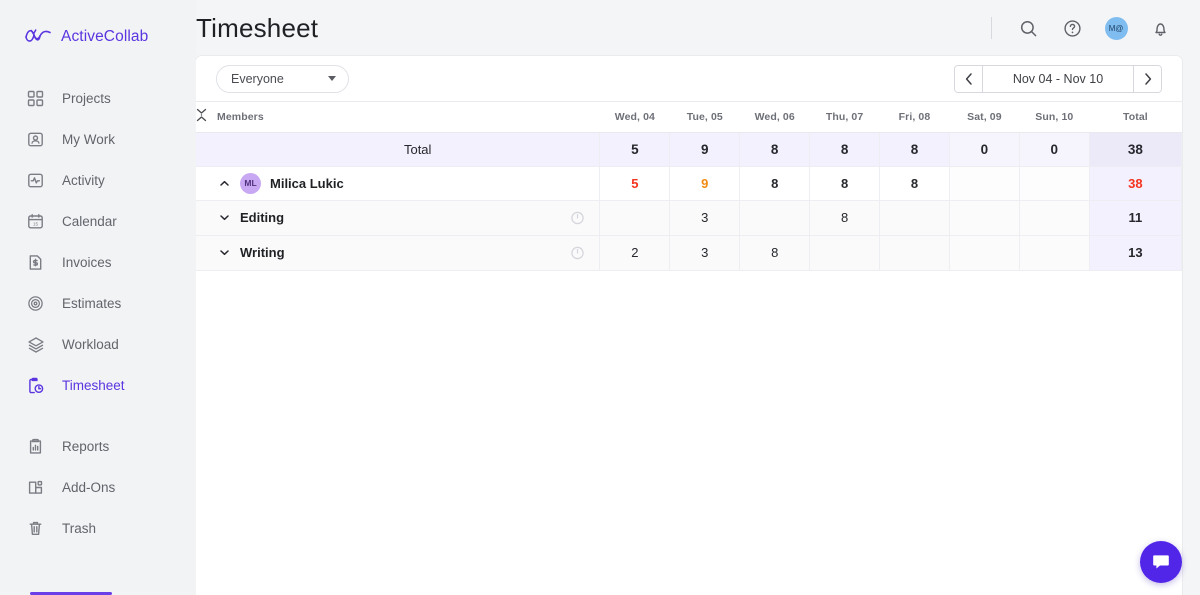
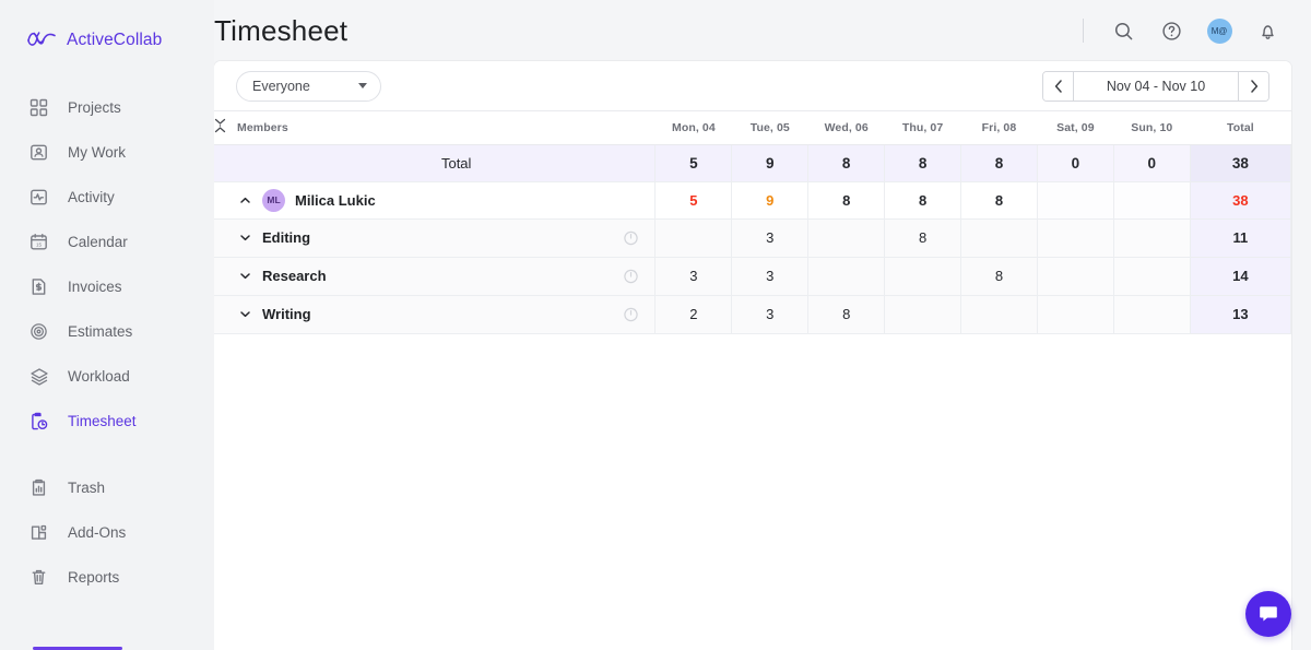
  ActiveCollab
  Projects
  My Work
  Activity
  Calendar
  Invoices
  Estimates
  Workload
  Timesheet
- Reports
+ Trash
  Add-Ons
- Trash
+ Reports
  Timesheet
  M@
  Everyone
  Nov 04 - Nov 10
- Members	Wed, 04	Tue, 05	Wed, 06	Thu, 07	Fri, 08	Sat, 09	Sun, 10	Total
+ Members	Mon, 04	Tue, 05	Wed, 06	Thu, 07	Fri, 08	Sat, 09	Sun, 10	Total
  Total	5	9	8	8	8	0	0	38
  ML Milica Lukic	5	9	8	8	8			38
  Editing		3		8				11
+ Research	3	3			8			14
  Writing	2	3	8					13
